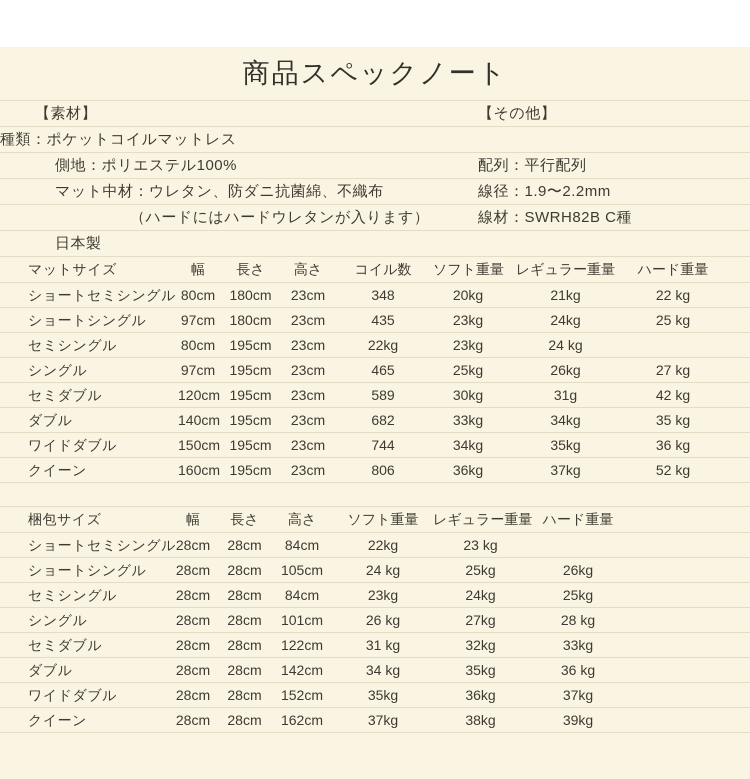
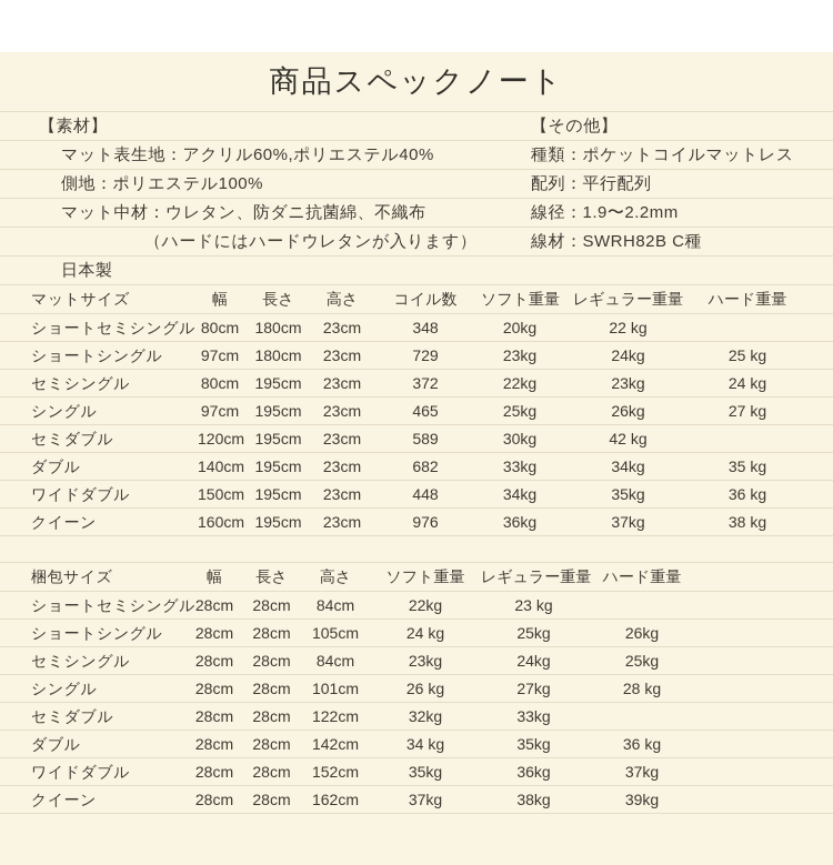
  商品スペックノート
  【素材】
  【その他】
+ マット表生地：アクリル60%,ポリエステル40%
  種類：ポケットコイルマットレス
  側地：ポリエステル100%
  配列：平行配列
  マット中材：ウレタン、防ダニ抗菌綿、不織布
  線径：1.9〜2.2mm
  （ハードにはハードウレタンが入ります）
  線材：SWRH82B C種
  日本製
  マットサイズ
  幅
  長さ
  高さ
  コイル数
  ソフト重量
  レギュラー重量
  ハード重量
  ショートセミシングル
  80cm
  180cm
  23cm
  348
  20kg
- 21kg
  22 kg
  ショートシングル
  97cm
  180cm
  23cm
- 435
+ 729
  23kg
  24kg
  25 kg
  セミシングル
  80cm
  195cm
  23cm
+ 372
  22kg
  23kg
  24 kg
  シングル
  97cm
  195cm
  23cm
  465
  25kg
  26kg
  27 kg
  セミダブル
  120cm
  195cm
  23cm
  589
  30kg
- 31g
  42 kg
  ダブル
  140cm
  195cm
  23cm
  682
  33kg
  34kg
  35 kg
  ワイドダブル
  150cm
  195cm
  23cm
- 744
+ 448
  34kg
  35kg
  36 kg
  クイーン
  160cm
  195cm
  23cm
- 806
+ 976
  36kg
  37kg
- 52 kg
+ 38 kg
  梱包サイズ
  幅
  長さ
  高さ
  ソフト重量
  レギュラー重量
  ハード重量
  ショートセミシング
  28cm
  28cm
  84cm
  22kg
  23 kg
  ショートシングル
  28cm
  28cm
  105cm
  24 kg
  25kg
  26kg
  セミシングル
  28cm
  28cm
  84cm
  23kg
  24kg
  25kg
  シングル
  28cm
  28cm
  101cm
  26 kg
  27kg
  28 kg
  セミダブル
  28cm
  28cm
  122cm
- 31 kg
  32kg
  33kg
  ダブル
  28cm
  28cm
  142cm
  34 kg
  35kg
  36 kg
  ワイドダブル
  28cm
  28cm
  152cm
  35kg
  36kg
  37kg
  クイーン
  28cm
  28cm
  162cm
  37kg
  38kg
  39kg
